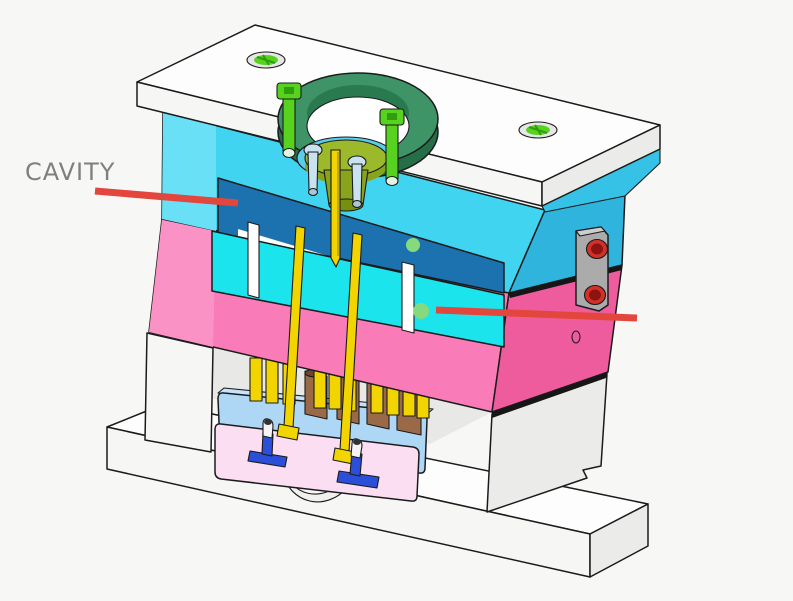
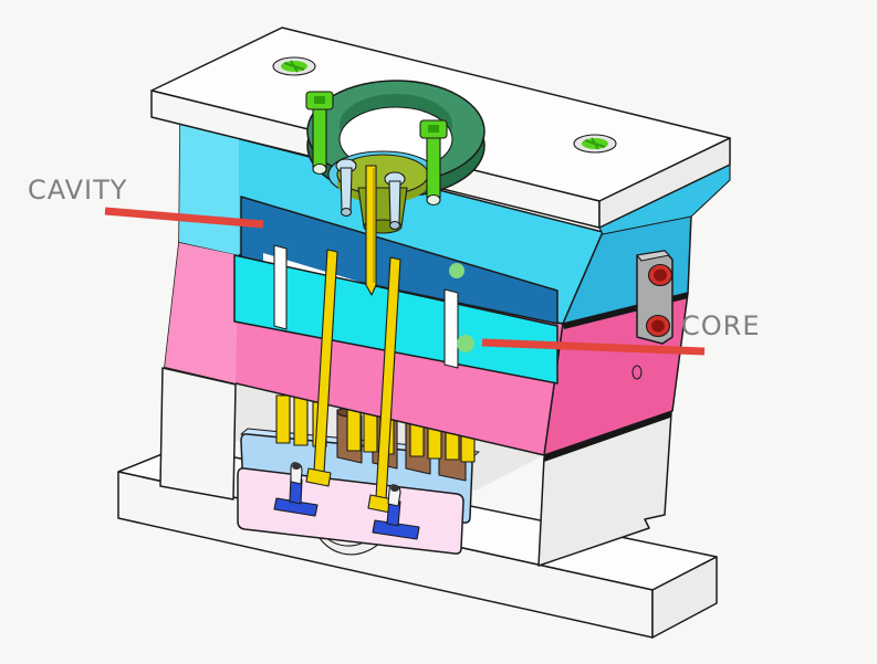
  CAVITY
+ CORE
